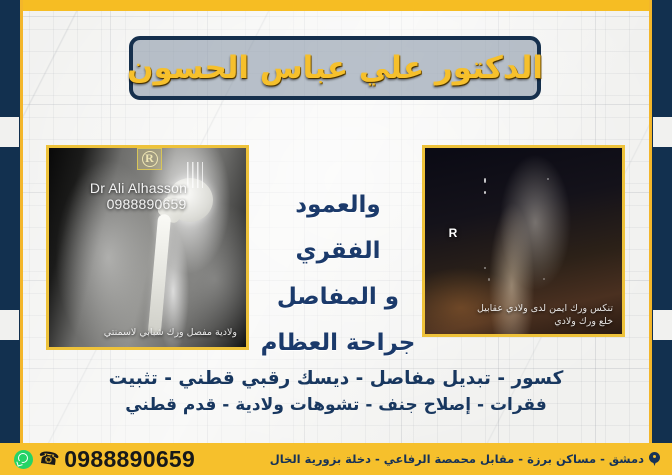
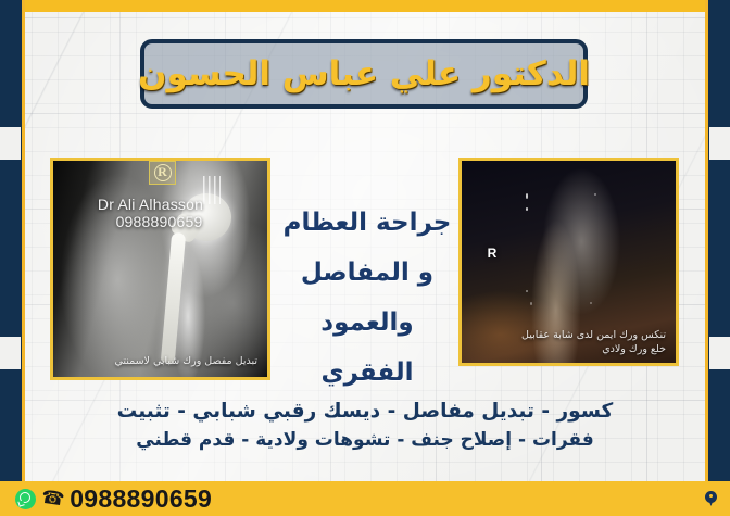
  الدكتور علي عباس الحسون
  R
  Dr Ali Alhasson
  0988890659
- ولادية مفصل ورك شبابي لاسمنتي
+ تبديل مفصل ورك شبابي لاسمنتي
  R
- تنكس ورك ايمن لدى ولادي عقابيل
+ تنكس ورك ايمن لدى شابة عقابيل
  خلع ورك ولادي
- والعمود الفقري
+ جراحة العظام
  و المفاصل
- جراحة العظام
+ والعمود الفقري
- كسور - تبديل مفاصل - ديسك رقبي قطني - تثبيت
+ كسور - تبديل مفاصل - ديسك رقبي شبابي - تثبيت
  فقرات - إصلاح جنف - تشوهات ولادية - قدم قطني
  0988890659
- دمشق - مساكن برزة - مقابل محمصة الرفاعي - دخلة بزورية الخال
